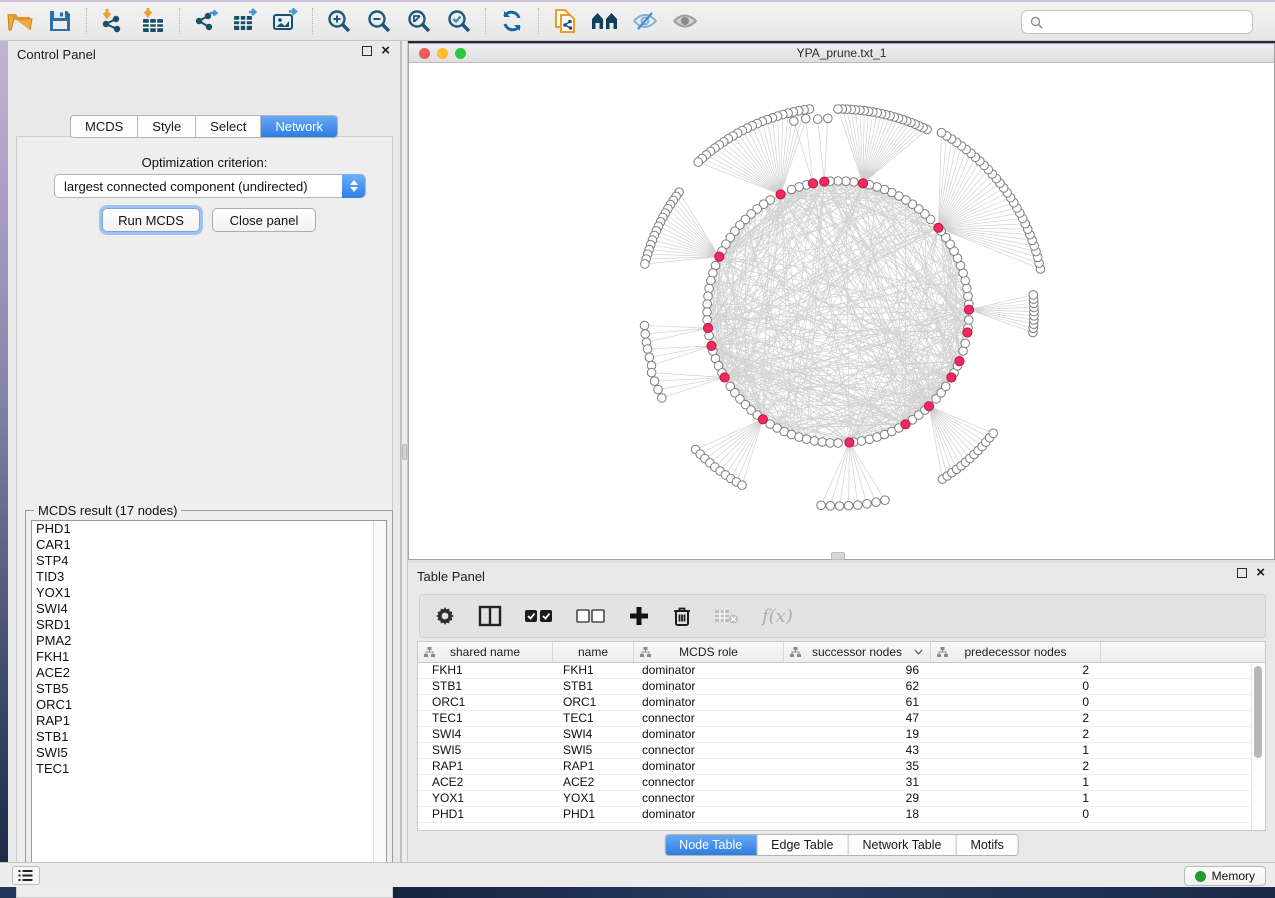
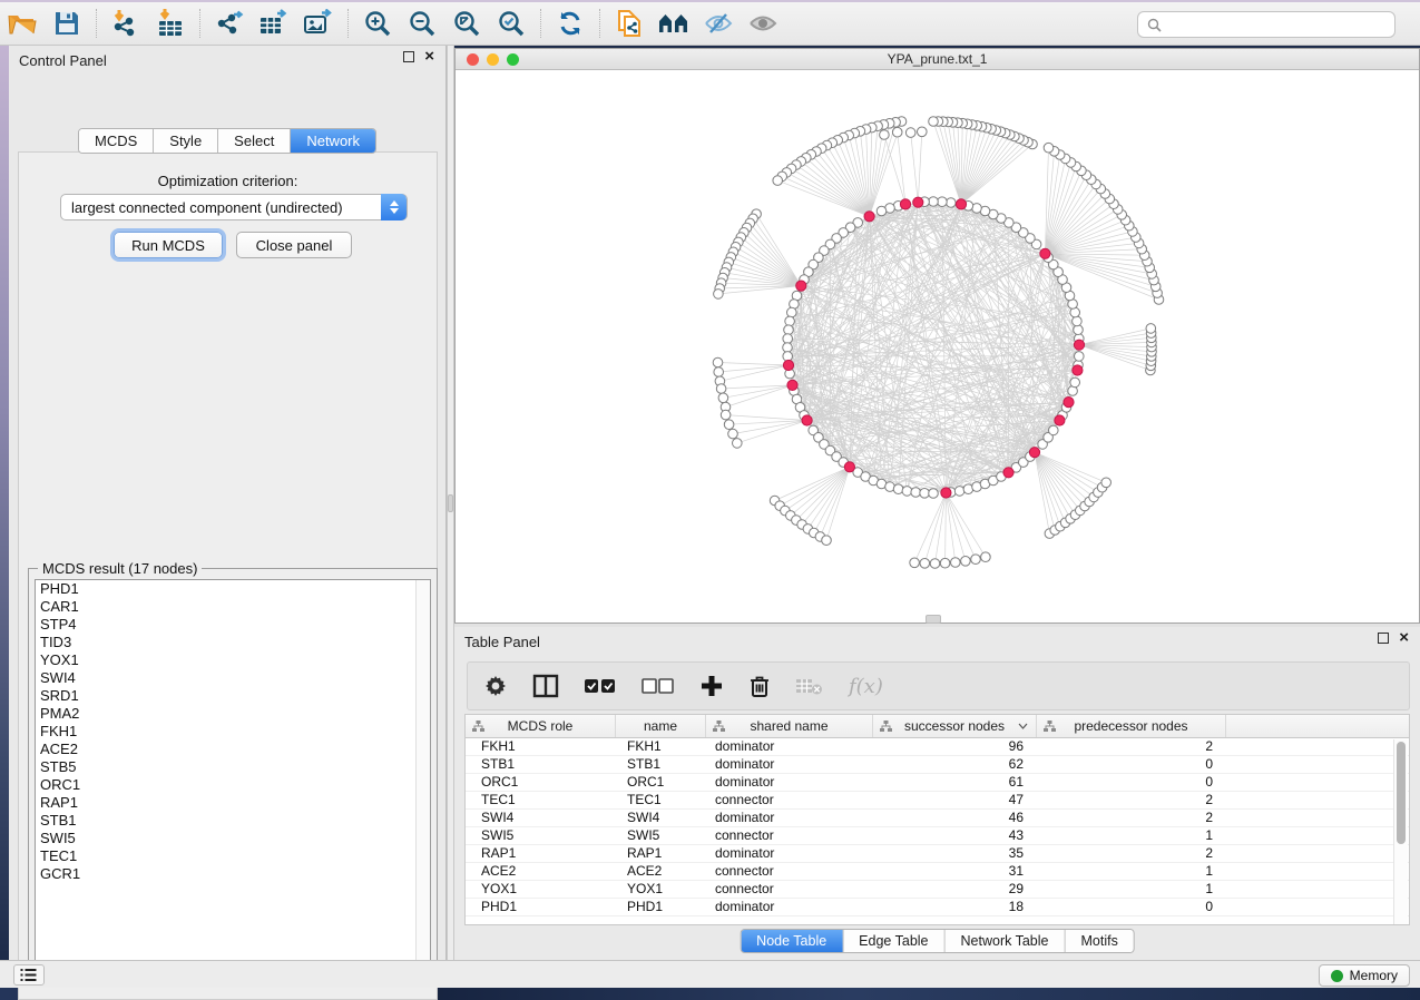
  Control Panel
  ×
  MCDS
  Style
  Select
  Network
  Optimization criterion:
  largest connected component (undirected)
  Run MCDS
  Close panel
  MCDS result (17 nodes)
  PHD1
  CAR1
  STP4
  TID3
  YOX1
  SWI4
  SRD1
  PMA2
  FKH1
  ACE2
  STB5
  ORC1
  RAP1
  STB1
  SWI5
  TEC1
+ GCR1
  YPA_prune.txt_1
  Table Panel
  ×
  f(x)
- shared name
+ MCDS role
  name
- MCDS role
+ shared name
  successor nodes
  predecessor nodes
  FKH1
  FKH1
  dominator
  96
  2
  STB1
  STB1
  dominator
  62
  0
  ORC1
  ORC1
  dominator
  61
  0
  TEC1
  TEC1
  connector
  47
  2
  SWI4
  SWI4
  dominator
- 19
+ 46
  2
  SWI5
  SWI5
  connector
  43
  1
  RAP1
  RAP1
  dominator
  35
  2
  ACE2
  ACE2
  connector
  31
  1
  YOX1
  YOX1
  connector
  29
  1
  PHD1
  PHD1
  dominator
  18
  0
  Node Table
  Edge Table
  Network Table
  Motifs
  Memory
